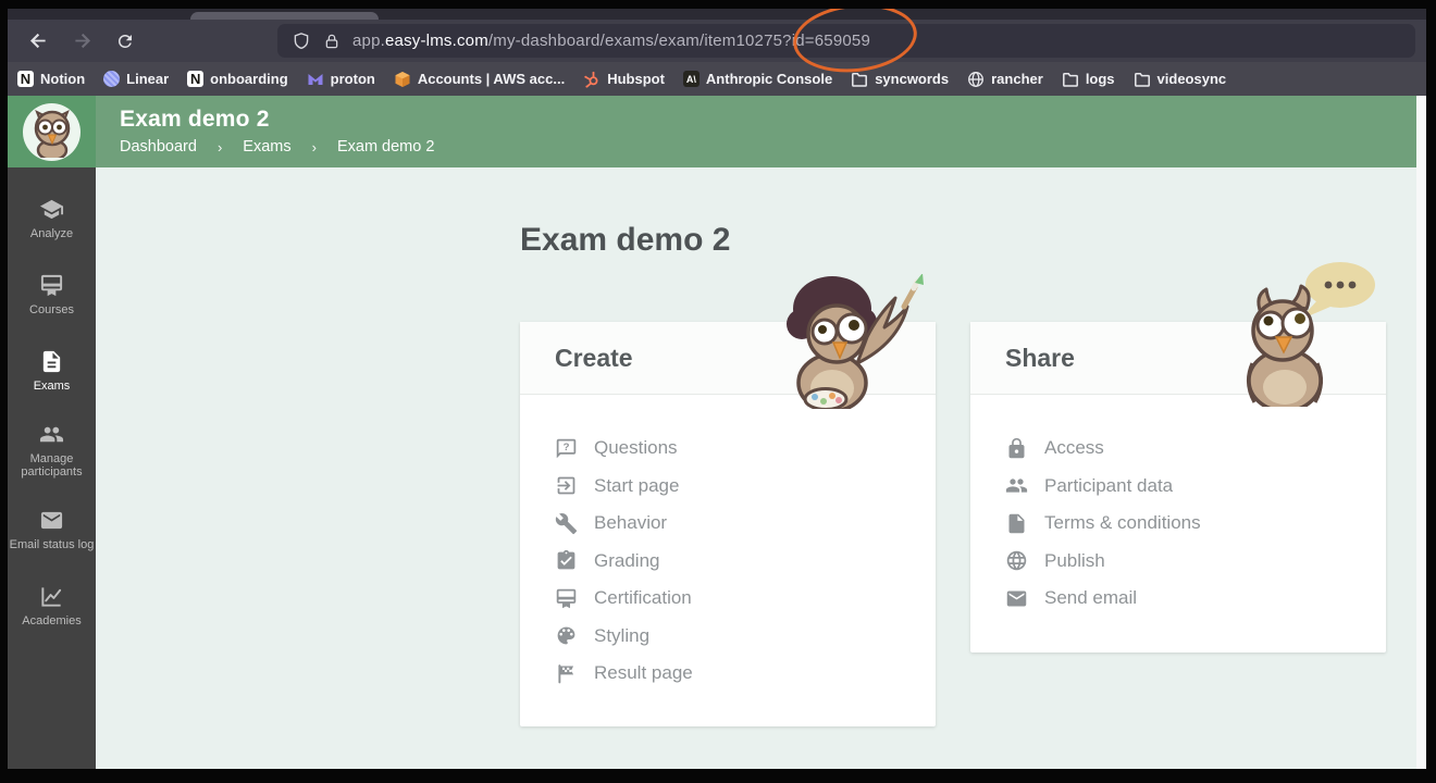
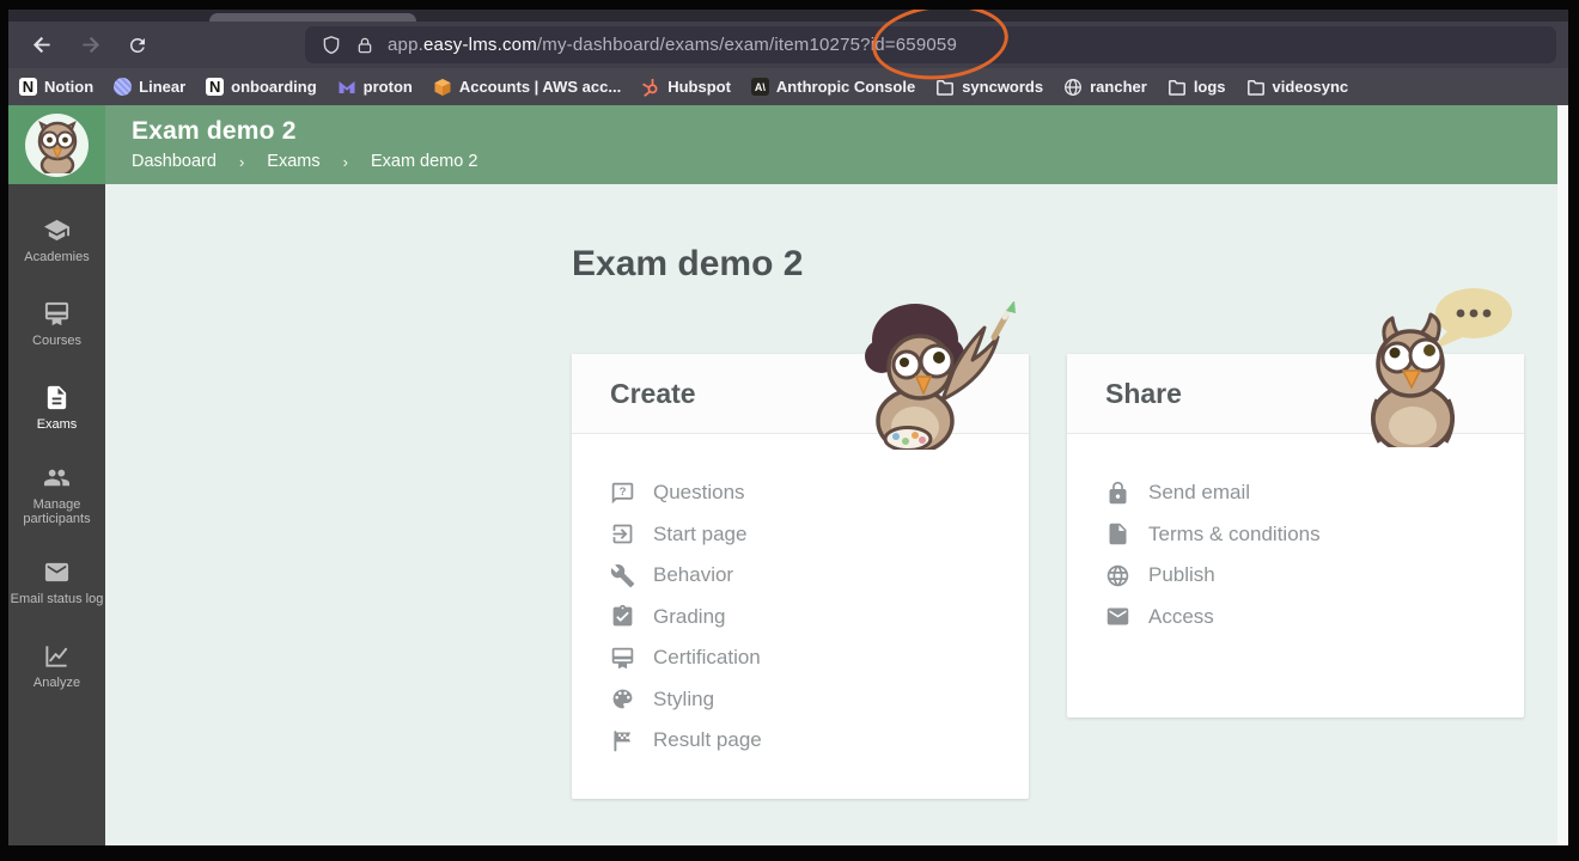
  app.easy-lms.com/my-dashboard/exams/exam/item10275?id=659059
  N
  Notion
  Linear
  N
  onboarding
  proton
  Accounts | AWS acc...
  Hubspot
  A\
  Anthropic Console
  syncwords
  rancher
  logs
  videosync
  Exam demo 2
  Dashboard
  ›
  Exams
  ›
  Exam demo 2
- Analyze
+ Academies
  Courses
  Exams
  Manage participants
  Email status log
- Academies
+ Analyze
  Exam demo 2
  Create
  ?
  Questions
  Start page
  Behavior
  Grading
  Certification
  Styling
  Result page
  Share
- Access
+ Send email
- Participant data
  Terms & conditions
  Publish
- Send email
+ Access
